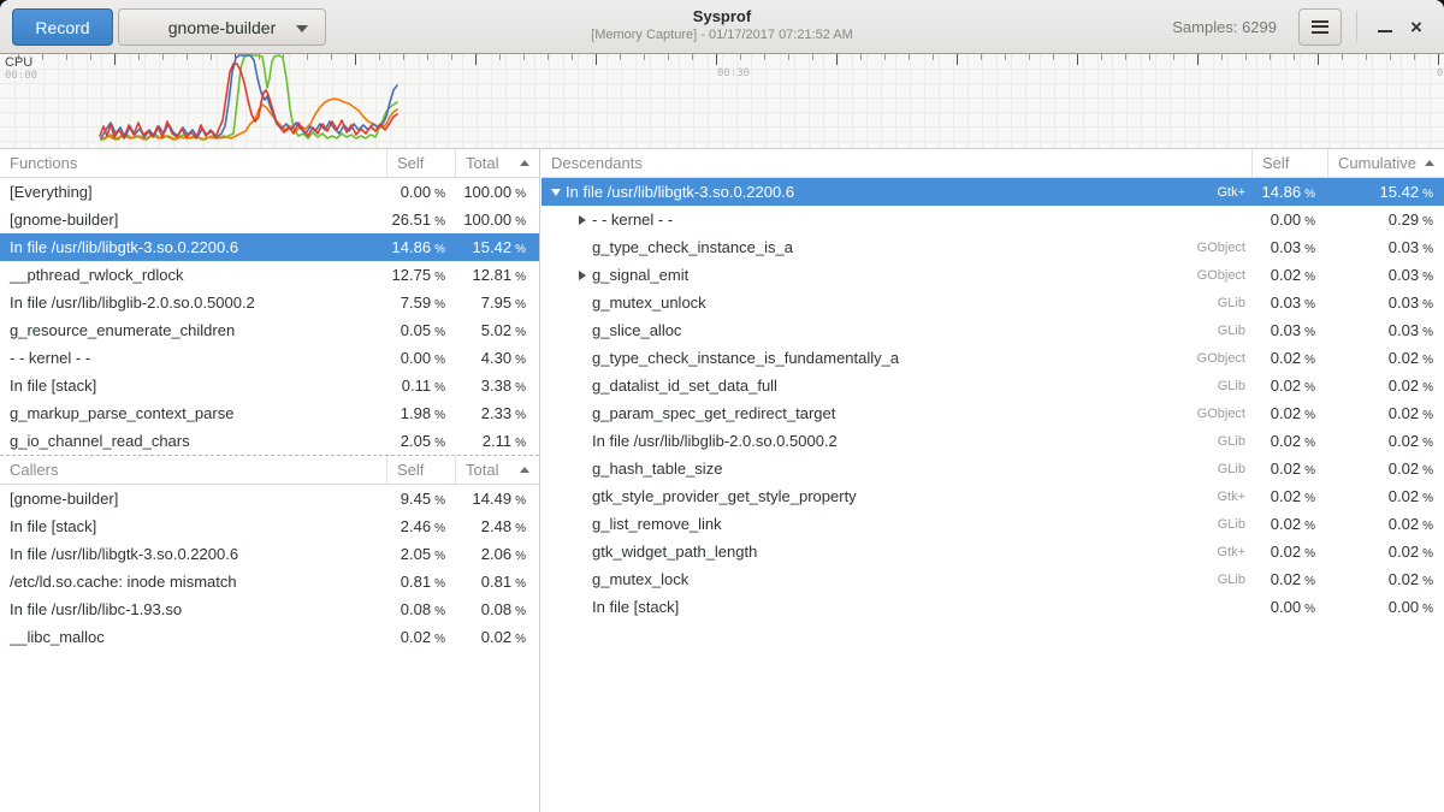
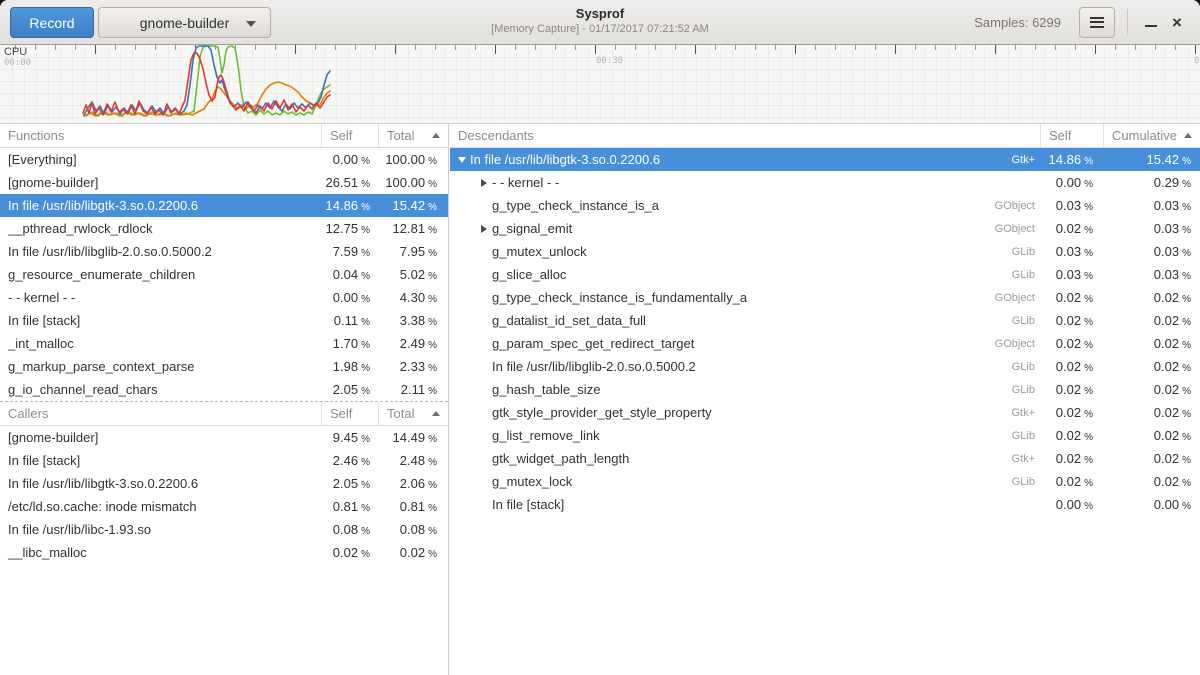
  Record
  gnome-builder
  Sysprof
  [Memory Capture] - 01/17/2017 07:21:52 AM
  Samples: 6299
  ×
  CPU
  00:00
  00:30
  Functions
  Self
  Total
  [Everything]
  0.00 %
  100.00 %
  [gnome-builder]
  26.51 %
  100.00 %
  In file /usr/lib/libgtk-3.so.0.2200.6
  14.86 %
  15.42 %
  __pthread_rwlock_rdlock
  12.75 %
  12.81 %
  In file /usr/lib/libglib-2.0.so.0.5000.2
  7.59 %
  7.95 %
  g_resource_enumerate_children
- 0.05 %
+ 0.04 %
  5.02 %
  - - kernel - -
  0.00 %
  4.30 %
  In file [stack]
  0.11 %
  3.38 %
+ _int_malloc
+ 1.70 %
+ 2.49 %
  g_markup_parse_context_parse
  1.98 %
  2.33 %
  g_io_channel_read_chars
  2.05 %
  2.11 %
  Callers
  Self
  Total
  [gnome-builder]
  9.45 %
  14.49 %
  In file [stack]
  2.46 %
  2.48 %
  In file /usr/lib/libgtk-3.so.0.2200.6
  2.05 %
  2.06 %
  /etc/ld.so.cache: inode mismatch
  0.81 %
  0.81 %
  In file /usr/lib/libc-1.93.so
  0.08 %
  0.08 %
  __libc_malloc
  0.02 %
  0.02 %
  Descendants
  Self
  Cumulative
  In file /usr/lib/libgtk-3.so.0.2200.6
  Gtk+
  14.86 %
  15.42 %
  - - kernel - -
  0.00 %
  0.29 %
  g_type_check_instance_is_a
  GObject
  0.03 %
  0.03 %
  g_signal_emit
  GObject
  0.02 %
  0.03 %
  g_mutex_unlock
  GLib
  0.03 %
  0.03 %
  g_slice_alloc
  GLib
  0.03 %
  0.03 %
  g_type_check_instance_is_fundamentally_a
  GObject
  0.02 %
  0.02 %
  g_datalist_id_set_data_full
  GLib
  0.02 %
  0.02 %
  g_param_spec_get_redirect_target
  GObject
  0.02 %
  0.02 %
  In file /usr/lib/libglib-2.0.so.0.5000.2
  GLib
  0.02 %
  0.02 %
  g_hash_table_size
  GLib
  0.02 %
  0.02 %
  gtk_style_provider_get_style_property
  Gtk+
  0.02 %
  0.02 %
  g_list_remove_link
  GLib
  0.02 %
  0.02 %
  gtk_widget_path_length
  Gtk+
  0.02 %
  0.02 %
  g_mutex_lock
  GLib
  0.02 %
  0.02 %
  In file [stack]
  0.00 %
  0.00 %
